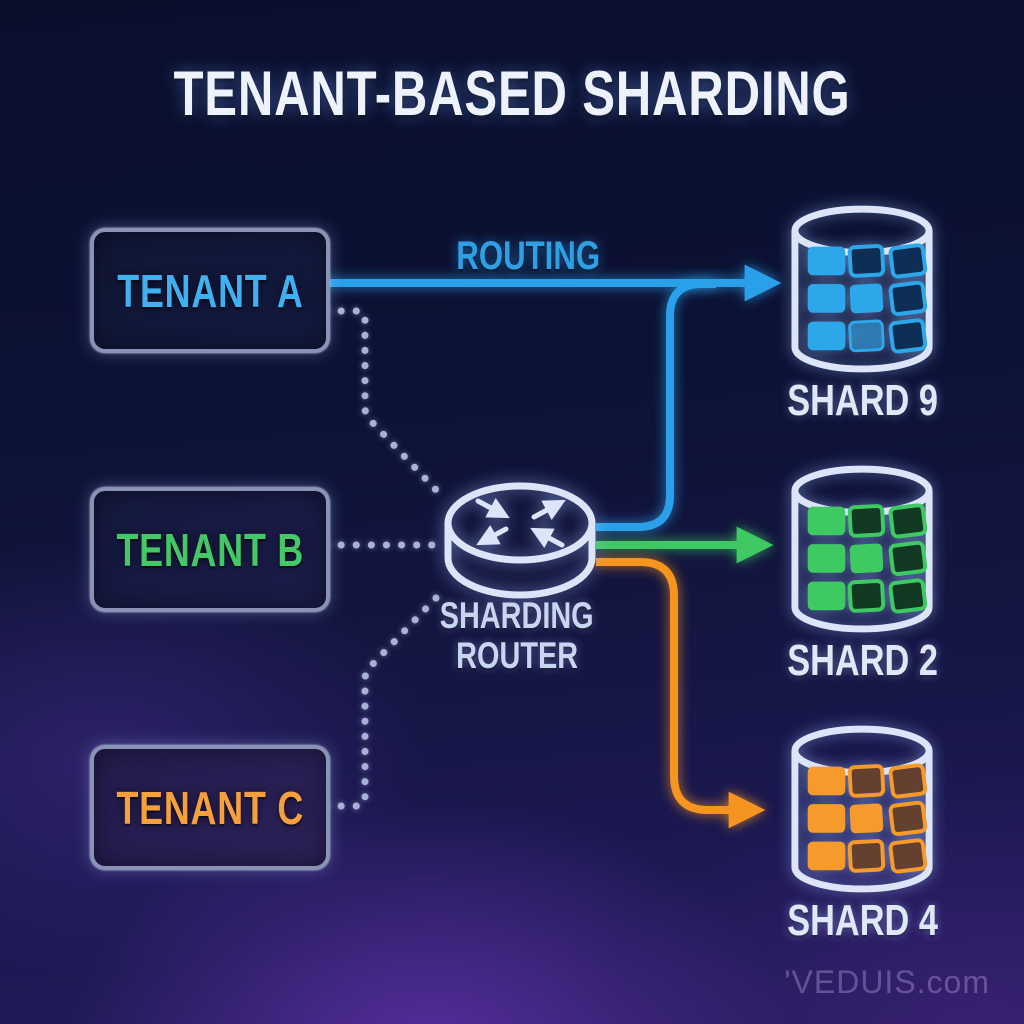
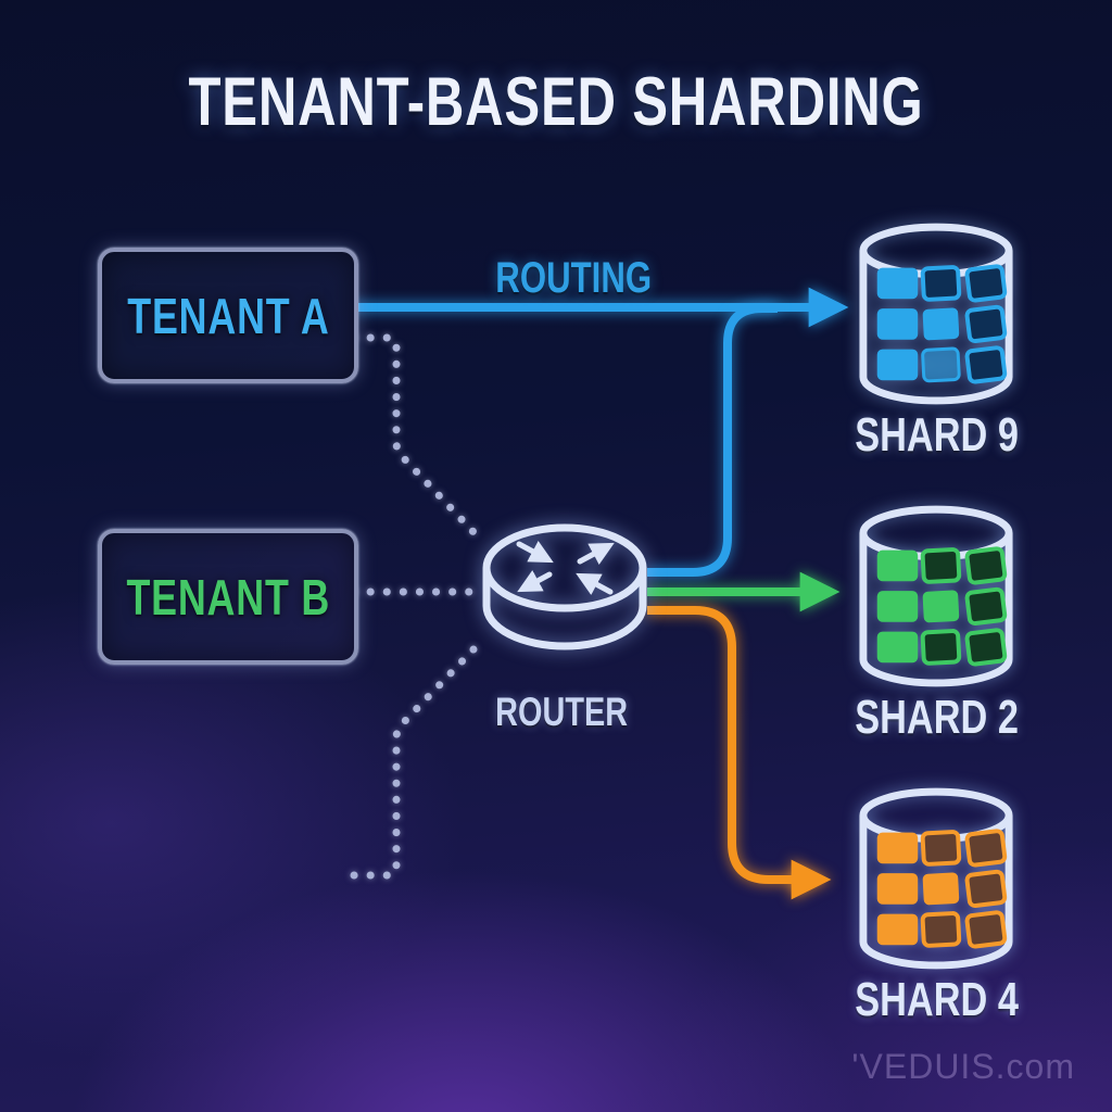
  TENANT-BASED SHARDING
  ROUTING
  TENANT A
  TENANT B
- TENANT C
- SHARDING
  ROUTER
  SHARD 9
  SHARD 2
  SHARD 4
  'VEDUIS.com
